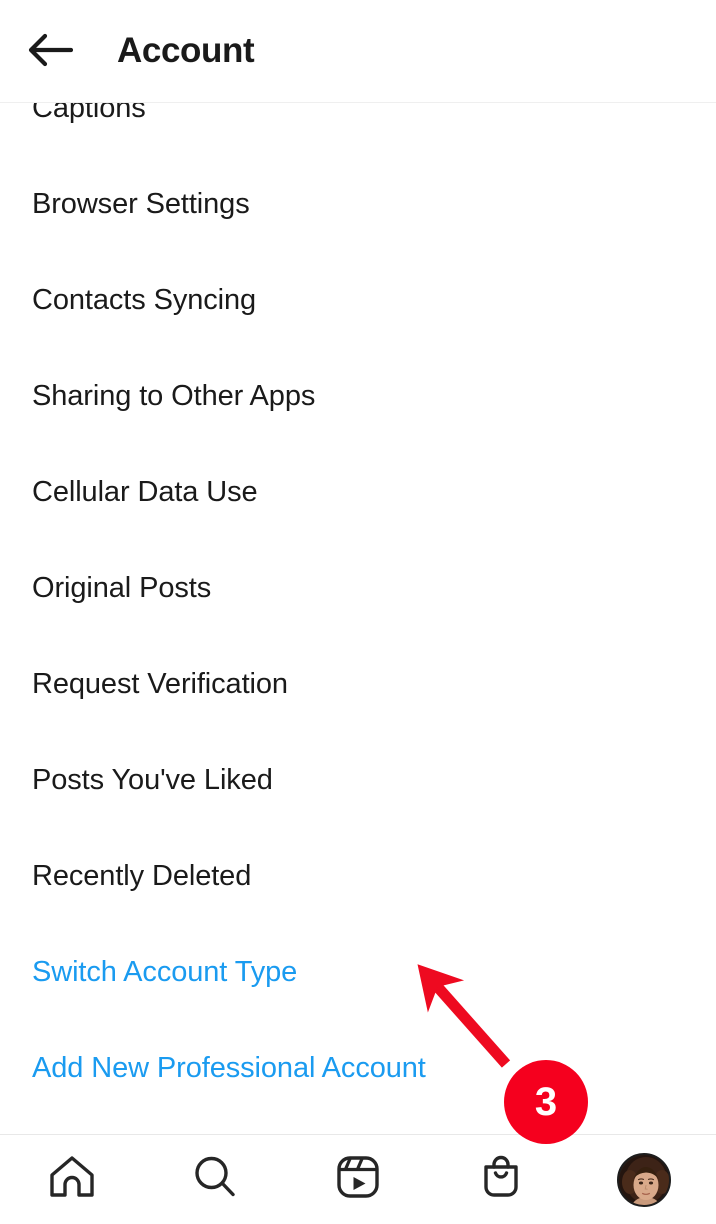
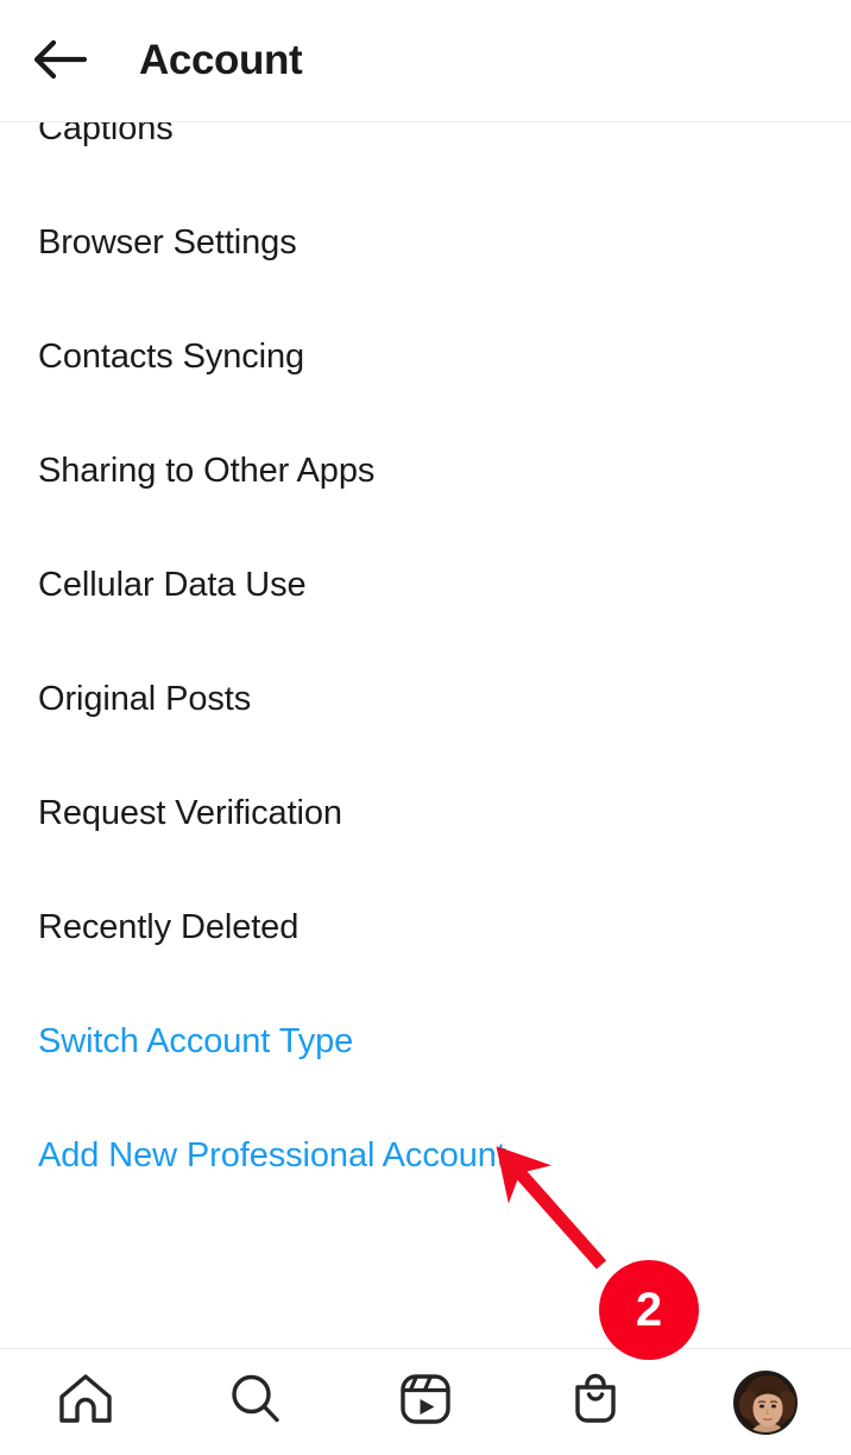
  Account
  Captions
  Browser Settings
  Contacts Syncing
  Sharing to Other Apps
  Cellular Data Use
  Original Posts
  Request Verification
- Posts You've Liked
  Recently Deleted
  Switch Account Type
  Add New Professional Account
- 3
+ 2
